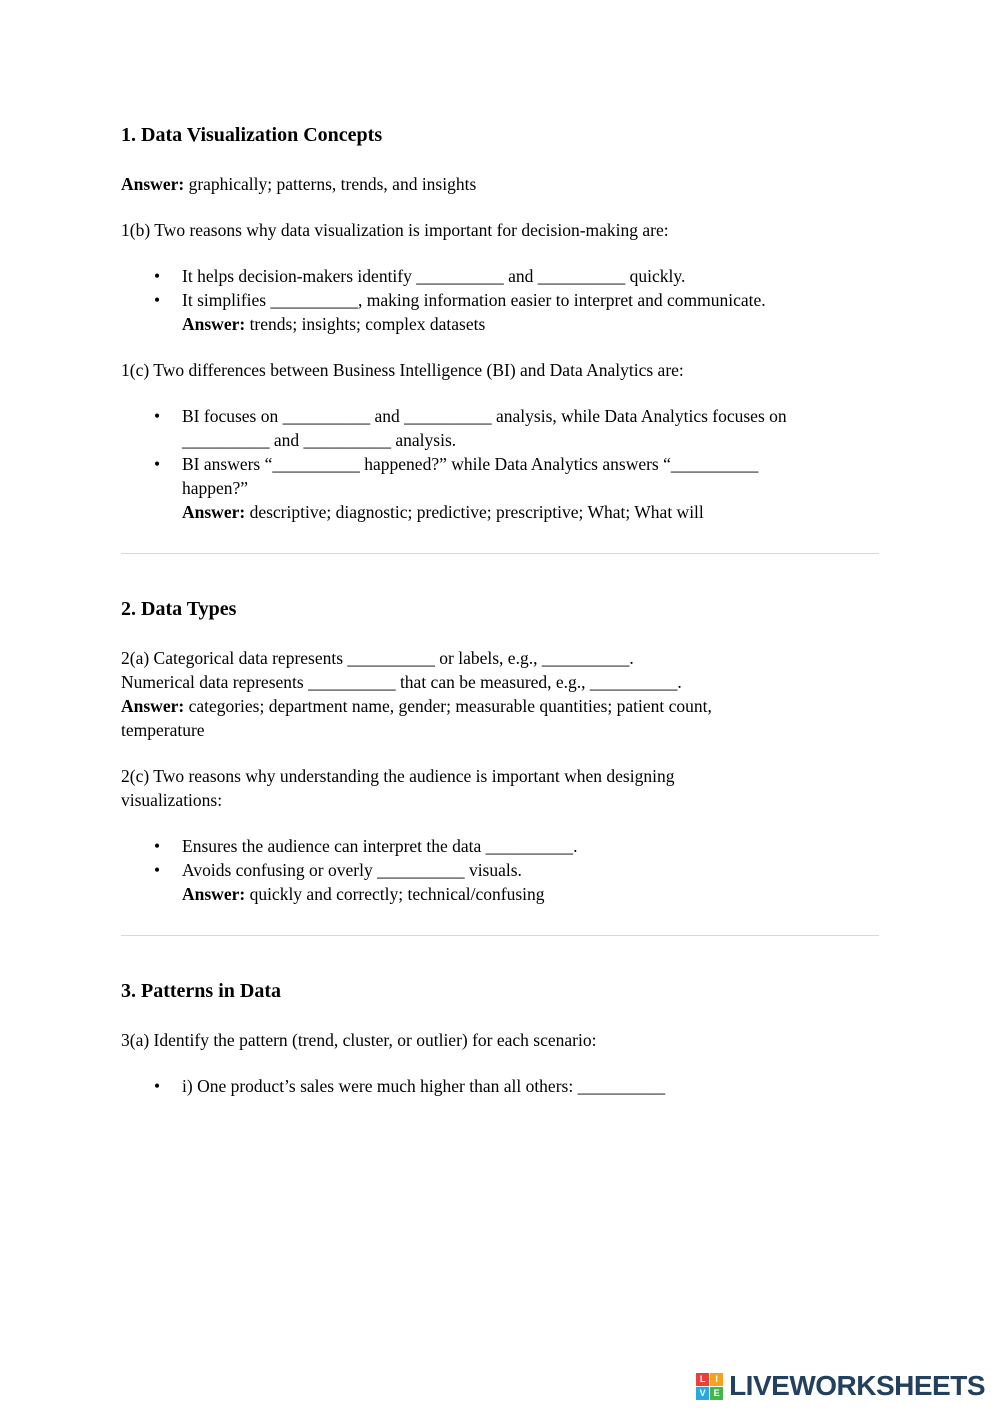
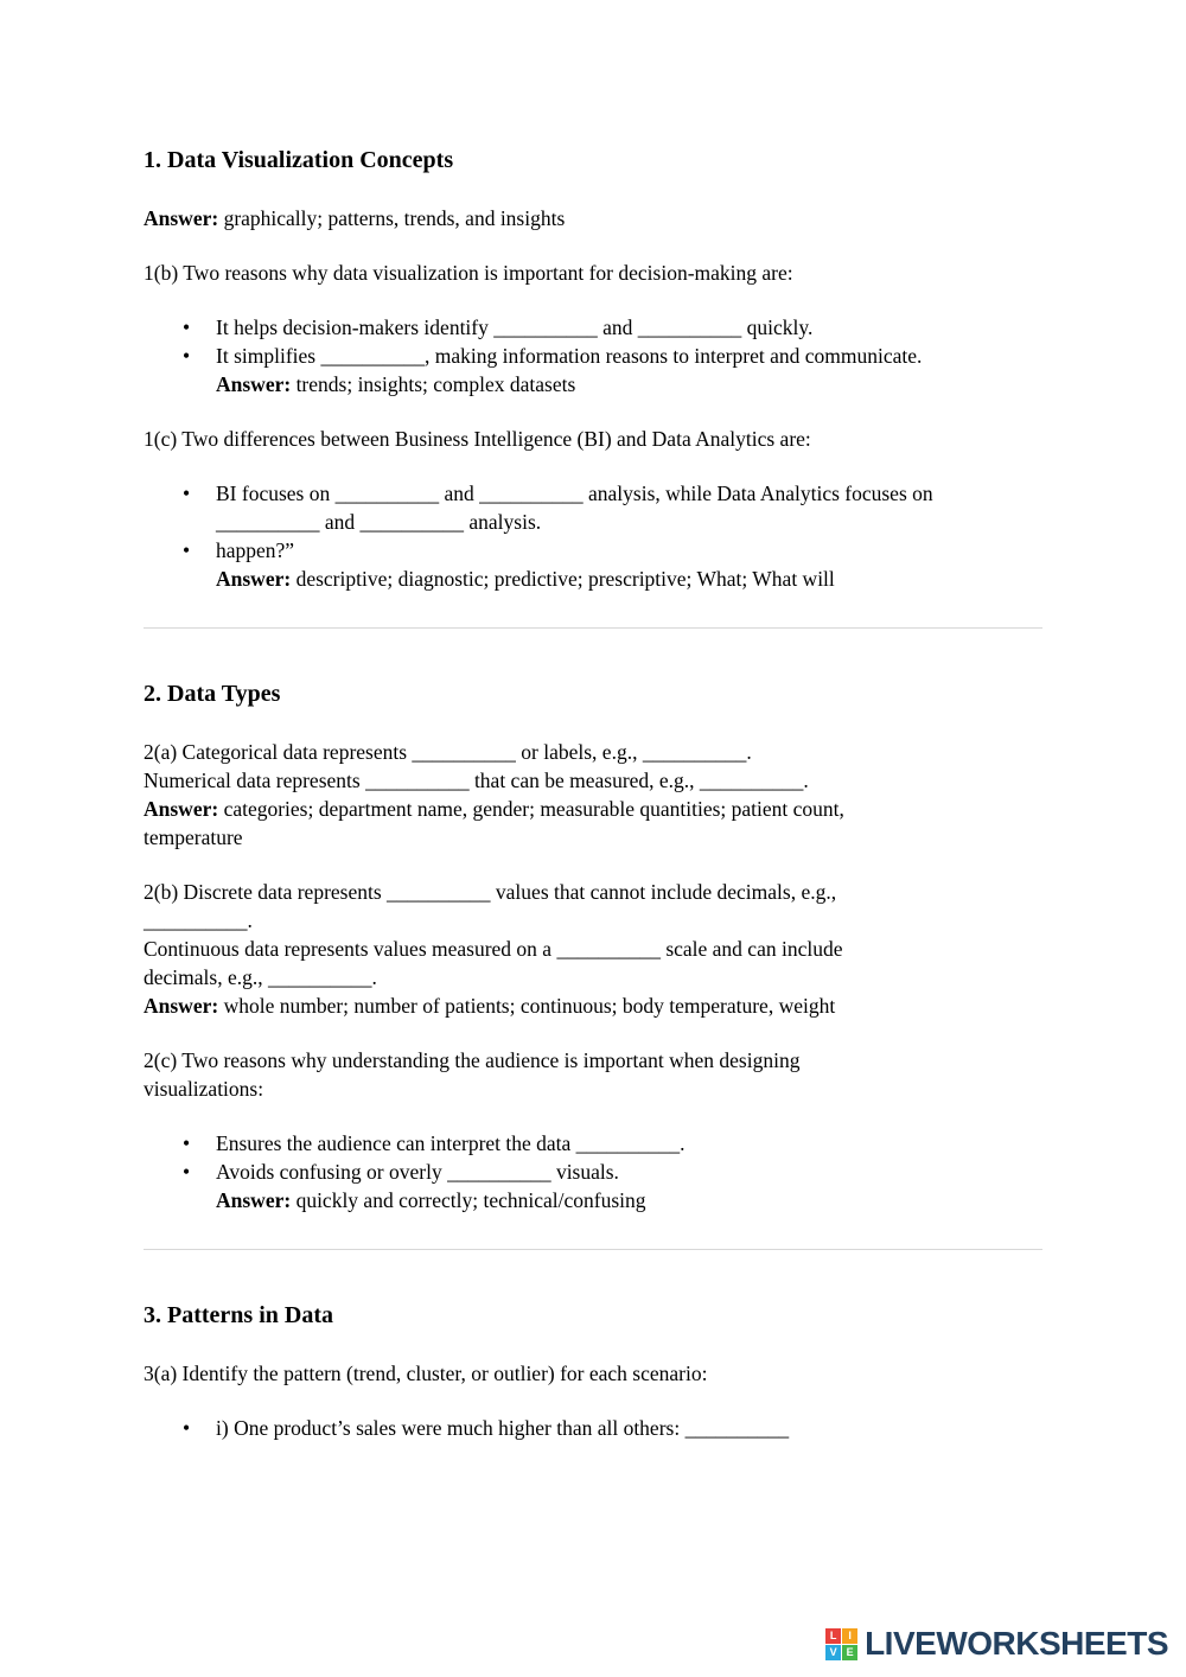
  1. Data Visualization Concepts
  Answer: graphically; patterns, trends, and insights
  1(b) Two reasons why data visualization is important for decision-making are:
  It helps decision-makers identify __________ and __________ quickly.
- It simplifies __________, making information easier to interpret and communicate.
+ It simplifies __________, making information reasons to interpret and communicate.
  Answer: trends; insights; complex datasets
  1(c) Two differences between Business Intelligence (BI) and Data Analytics are:
  BI focuses on __________ and __________ analysis, while Data Analytics focuses on
  __________ and __________ analysis.
- BI answers “__________ happened?” while Data Analytics answers “__________
  happen?”
  Answer: descriptive; diagnostic; predictive; prescriptive; What; What will
  2. Data Types
  2(a) Categorical data represents __________ or labels, e.g., __________.
  Numerical data represents __________ that can be measured, e.g., __________.
  Answer: categories; department name, gender; measurable quantities; patient count,
  temperature
+ 2(b) Discrete data represents __________ values that cannot include decimals, e.g.,
+ __________.
+ Continuous data represents values measured on a __________ scale and can include
+ decimals, e.g., __________.
+ Answer: whole number; number of patients; continuous; body temperature, weight
  2(c) Two reasons why understanding the audience is important when designing
  visualizations:
  Ensures the audience can interpret the data __________.
  Avoids confusing or overly __________ visuals.
  Answer: quickly and correctly; technical/confusing
  3. Patterns in Data
  3(a) Identify the pattern (trend, cluster, or outlier) for each scenario:
  i) One product’s sales were much higher than all others: __________
  L
  I
  V
  E
  LIVEWORKSHEETS
